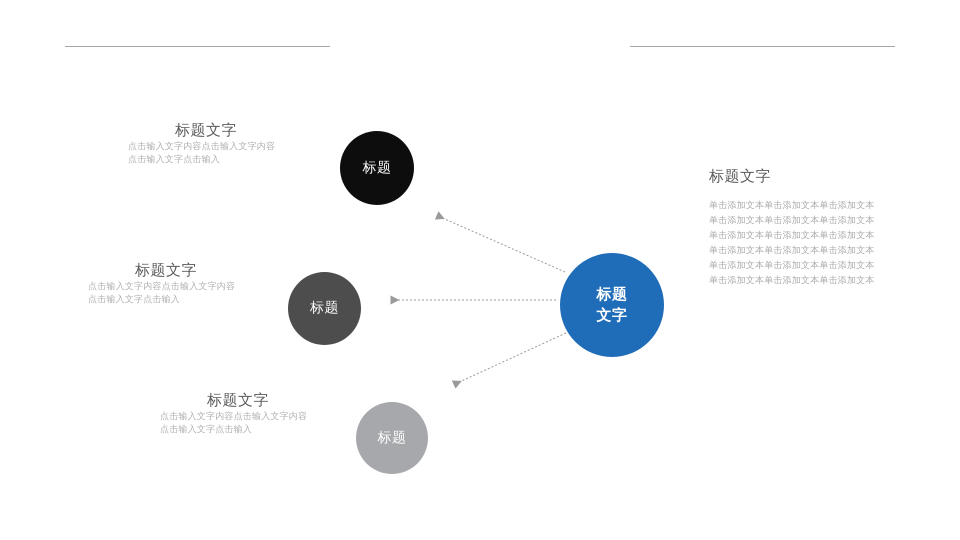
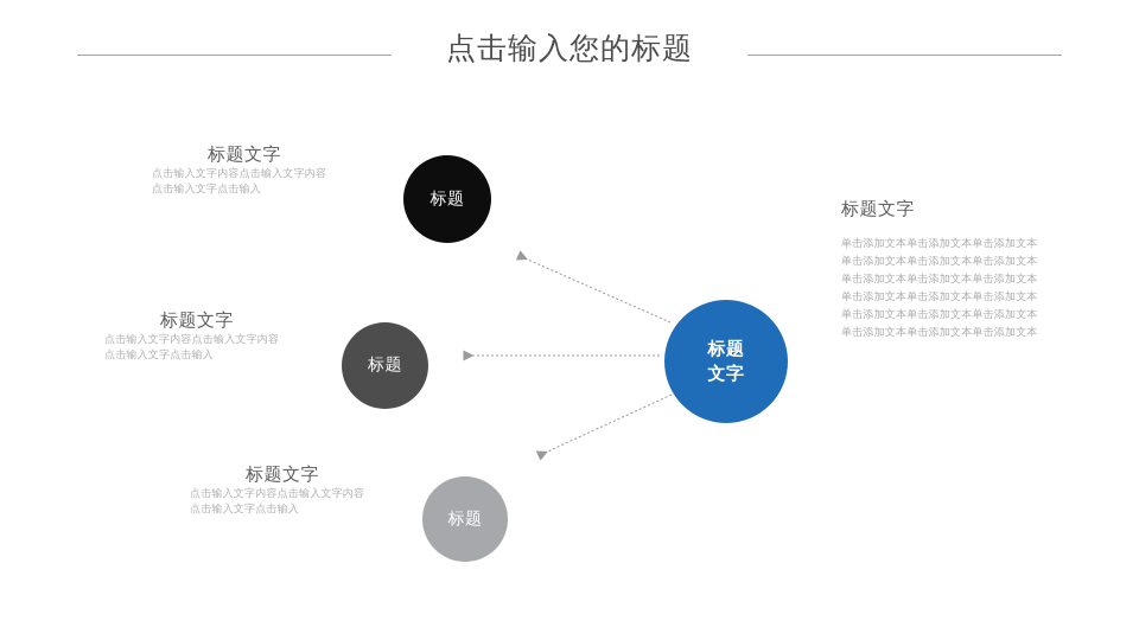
+ 点击输入您的标题
  标题
  文字
  标题
  标题文字
  点击输入文字内容点击输入文字内容
  点击输入文字点击输入
  标题
  标题文字
  点击输入文字内容点击输入文字内容
  点击输入文字点击输入
  标题
  标题文字
  点击输入文字内容点击输入文字内容
  点击输入文字点击输入
  标题文字
  单击添加文本单击添加文本单击添加文本
  单击添加文本单击添加文本单击添加文本
  单击添加文本单击添加文本单击添加文本
  单击添加文本单击添加文本单击添加文本
  单击添加文本单击添加文本单击添加文本
  单击添加文本单击添加文本单击添加文本
